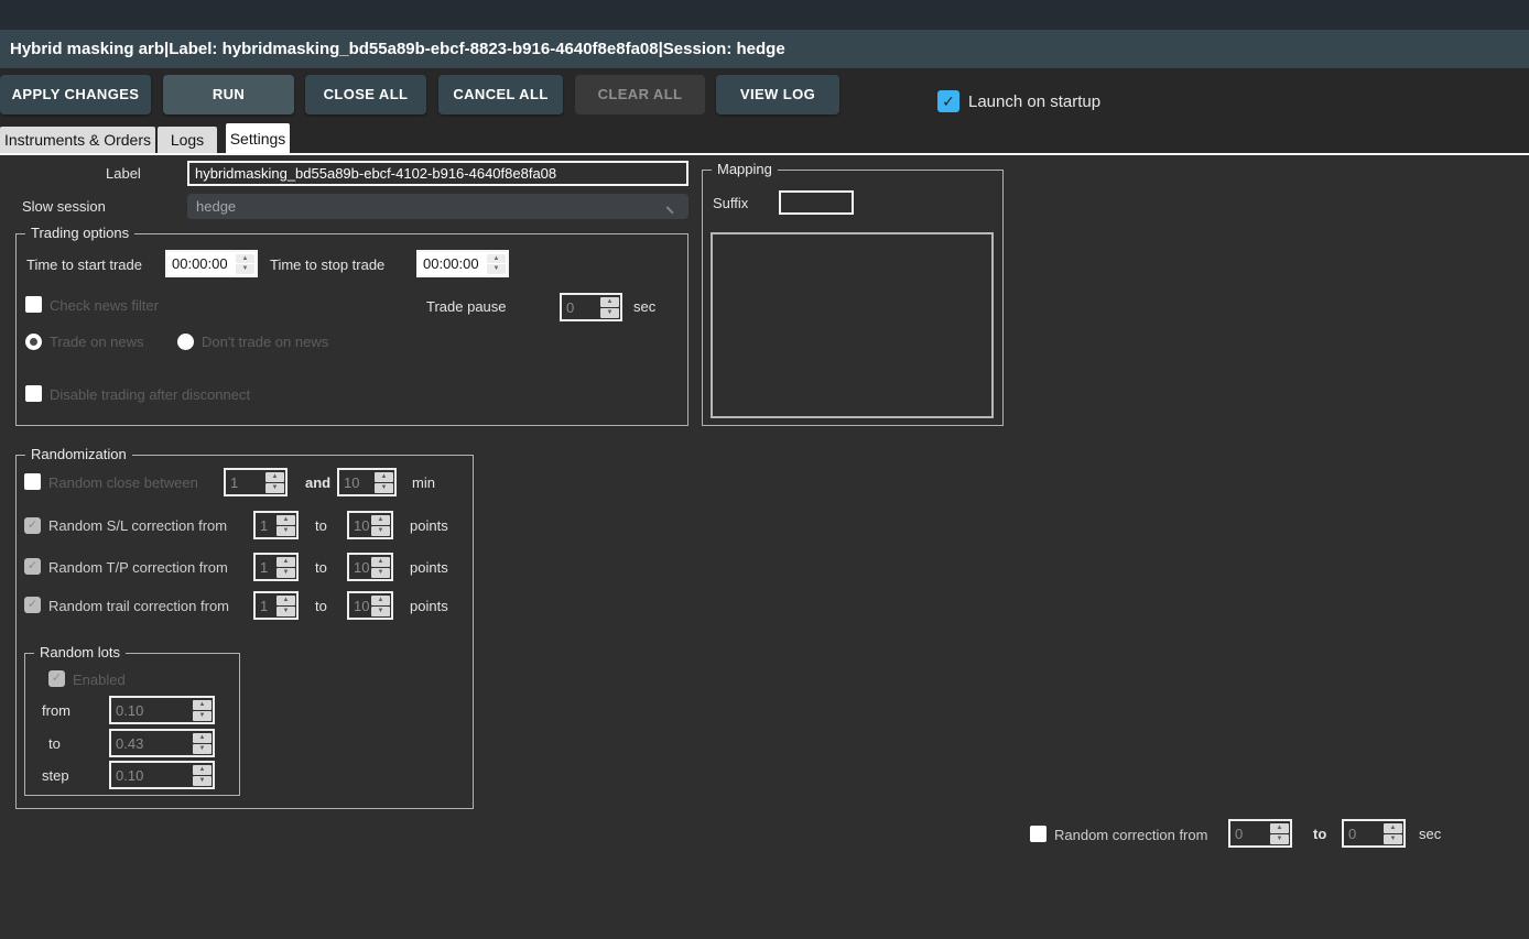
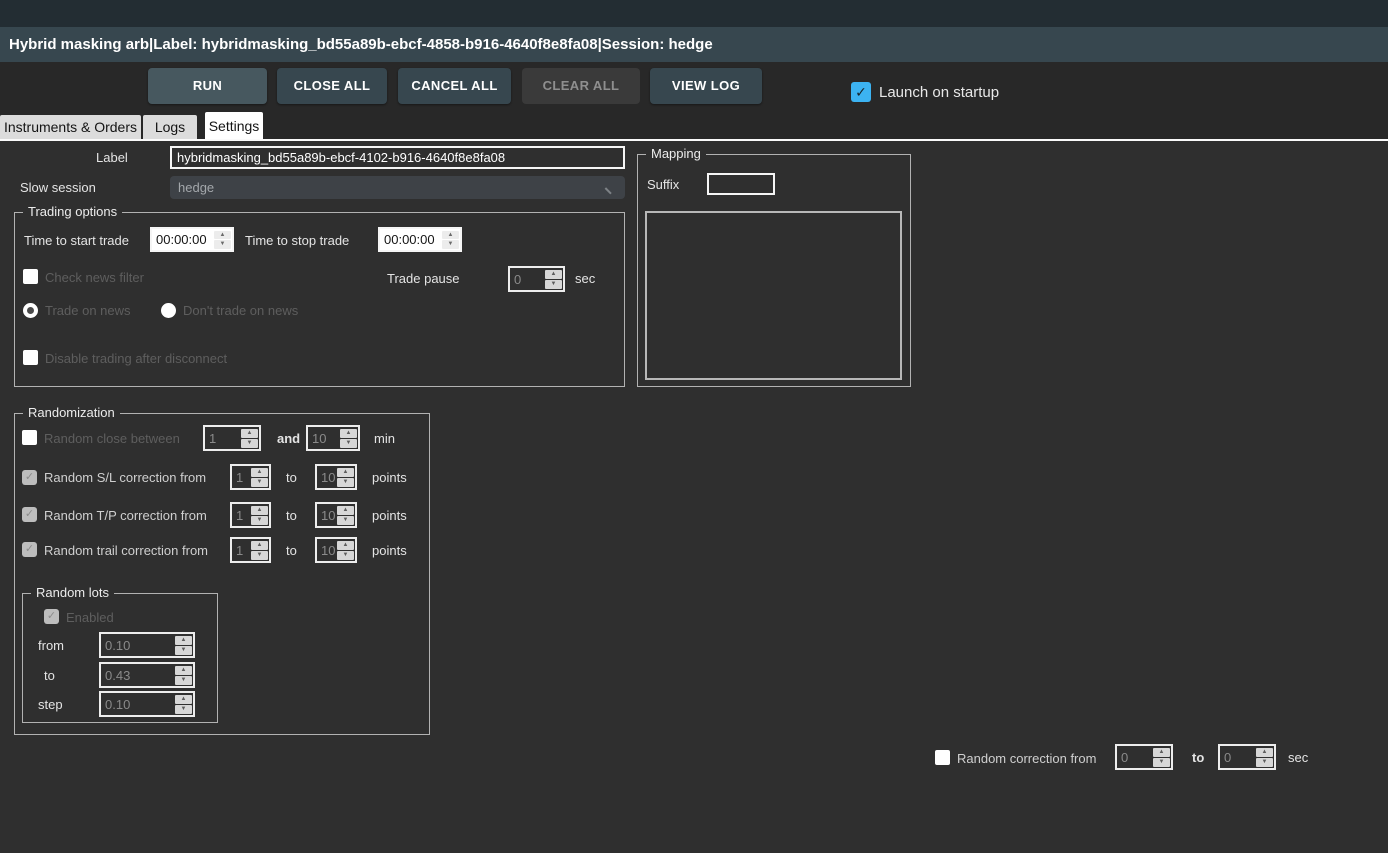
- Hybrid masking arb|Label: hybridmasking_bd55a89b-ebcf-8823-b916-4640f8e8fa08|Session: hedge
+ Hybrid masking arb|Label: hybridmasking_bd55a89b-ebcf-4858-b916-4640f8e8fa08|Session: hedge
- APPLY CHANGES
  RUN
  CLOSE ALL
  CANCEL ALL
  CLEAR ALL
  VIEW LOG
  ✓
  Launch on startup
  Instruments & Orders
  Logs
  Settings
  Label
  hybridmasking_bd55a89b-ebcf-4102-b916-4640f8e8fa08
  Slow session
  hedge
  Mapping
  Suffix
  Trading options
  Time to start trade
  00:00:00
  Time to stop trade
  00:00:00
  Check news filter
  Trade pause
  0
  sec
  Trade on news
  Don't trade on news
  Disable trading after disconnect
  Randomization
  Random close between
  1
  and
  10
  min
  ✓
  Random S/L correction from
  1
  to
  10
  points
  ✓
  Random T/P correction from
  1
  to
  10
  points
  ✓
  Random trail correction from
  1
  to
  10
  points
  Random lots
  ✓
  Enabled
  from
  0.10
  to
  0.43
  step
  0.10
  Random correction from
  0
  to
  0
  sec
